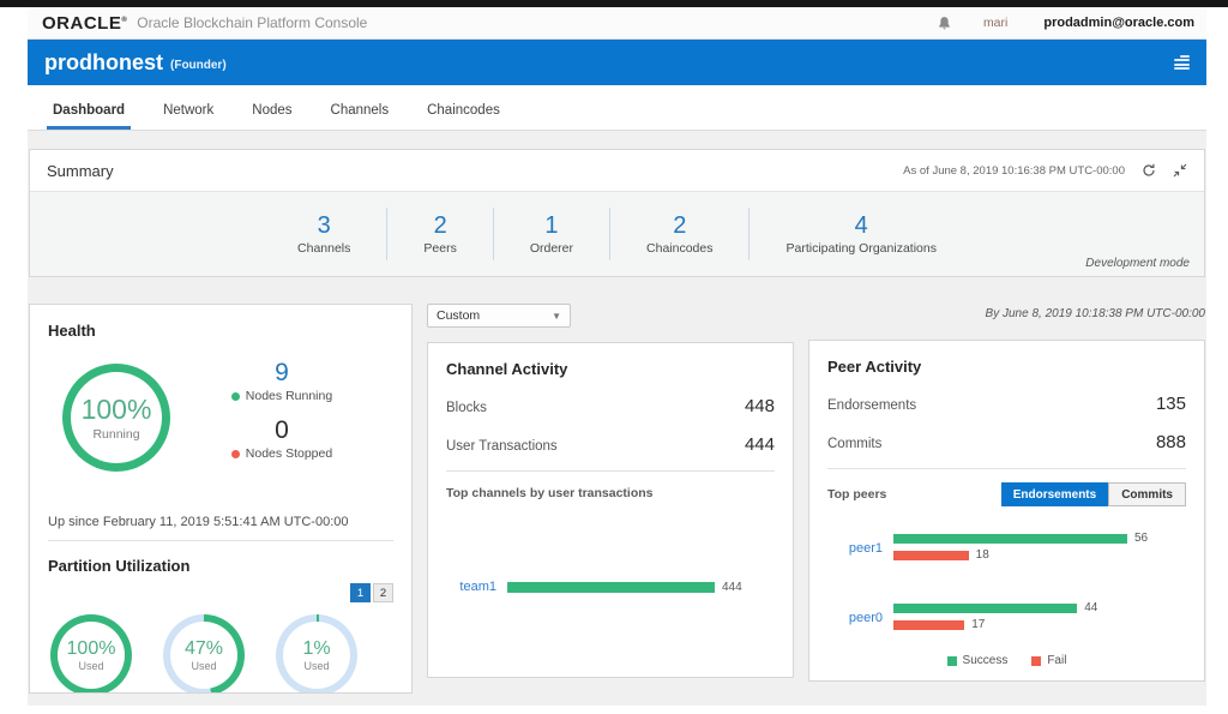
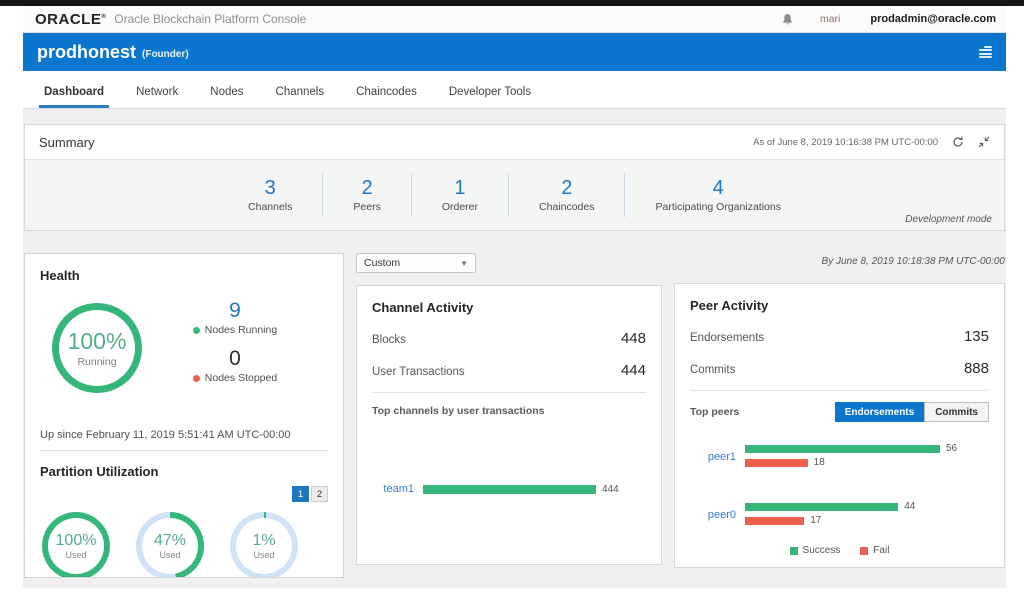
  ORACLE
  Oracle Blockchain Platform Console
  mari
  prodadmin@oracle.com
  prodhonest
  (Founder)
  Dashboard
  Network
  Nodes
  Channels
  Chaincodes
+ Developer Tools
  Summary
  As of June 8, 2019 10:16:38 PM UTC-00:00
  3
  Channels
  2
  Peers
  1
  Orderer
  2
  Chaincodes
  4
  Participating Organizations
  Development mode
  Health
  100%
  Running
  9
  Nodes Running
  0
  Nodes Stopped
  Up since February 11, 2019 5:51:41 AM UTC-00:00
  Partition Utilization
  1
  2
  100%
  Used
  47%
  Used
  1%
  Used
  Custom
  ▼
  Channel Activity
  Blocks
  448
  User Transactions
  444
  Top channels by user transactions
  team1
  444
  By June 8, 2019 10:18:38 PM UTC-00:00
  Peer Activity
  Endorsements
  135
  Commits
  888
  Top peers
  Endorsements
  Commits
  peer1
  56
  18
  peer0
  44
  17
  Success
  Fail
